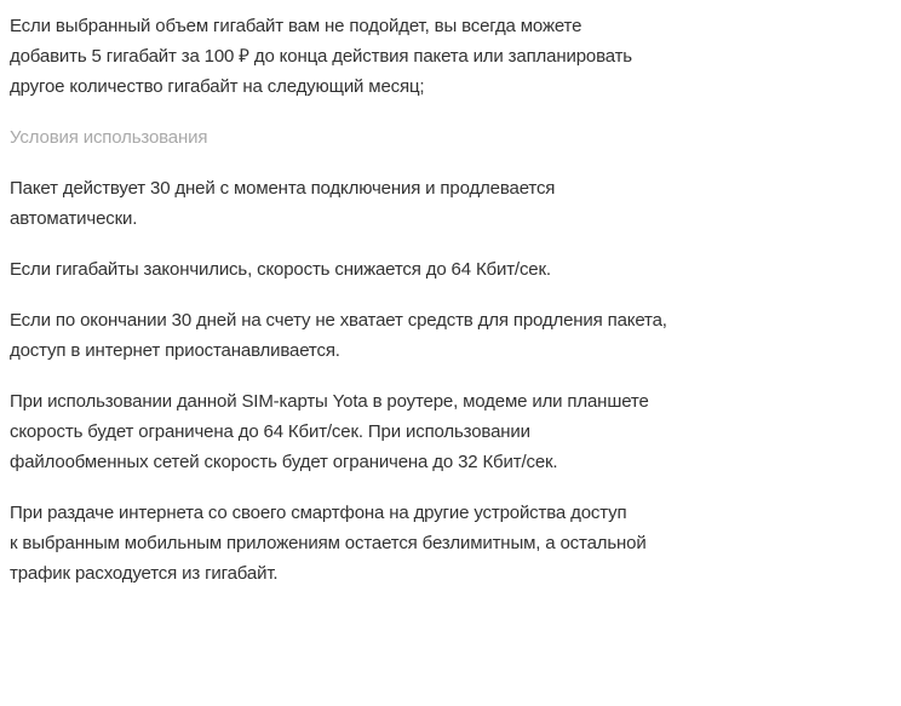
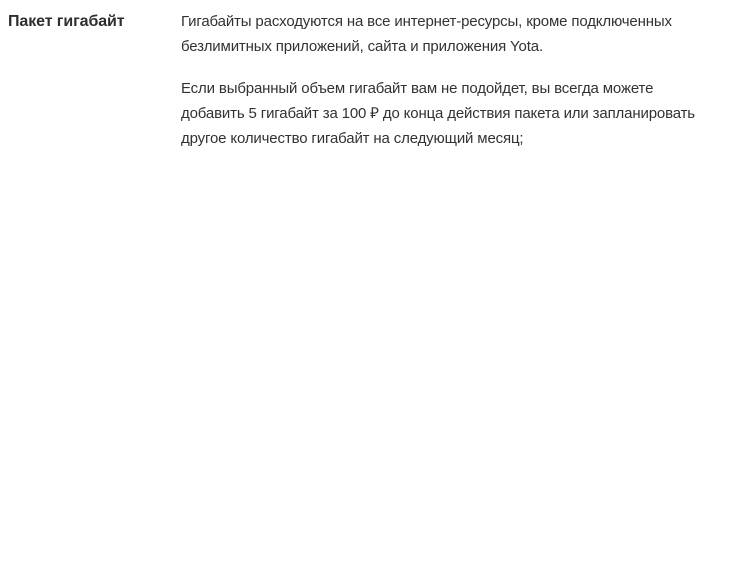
+ Пакет гигабайт
+ Гигабайты расходуются на все интернет-ресурсы, кроме подключенных
+ безлимитных приложений, сайта и приложения Yota.
  Если выбранный объем гигабайт вам не подойдет, вы всегда можете
  добавить 5 гигабайт за 100 ₽ до конца действия пакета или запланировать
  другое количество гигабайт на следующий месяц;
- Условия использования
- Пакет действует 30 дней с момента подключения и продлевается
- автоматически.
- Если гигабайты закончились, скорость снижается до 64 Кбит/сек.
- Если по окончании 30 дней на счету не хватает средств для продления пакета,
- доступ в интернет приостанавливается.
- При использовании данной SIM-карты Yota в роутере, модеме или планшете
- скорость будет ограничена до 64 Кбит/сек. При использовании
- файлообменных сетей скорость будет ограничена до 32 Кбит/сек.
- При раздаче интернета со своего смартфона на другие устройства доступ
- к выбранным мобильным приложениям остается безлимитным, а остальной
- трафик расходуется из гигабайт.
